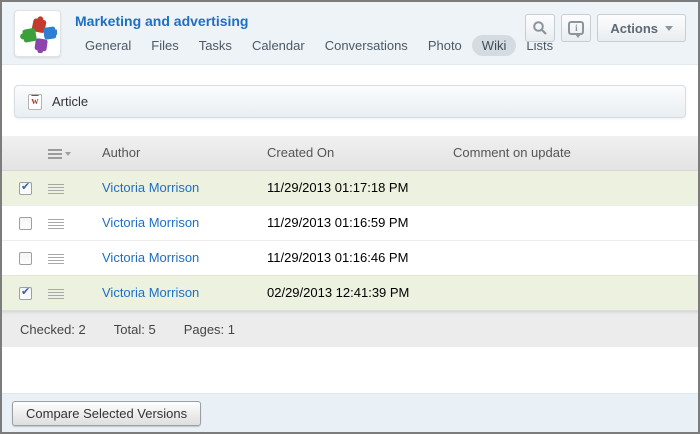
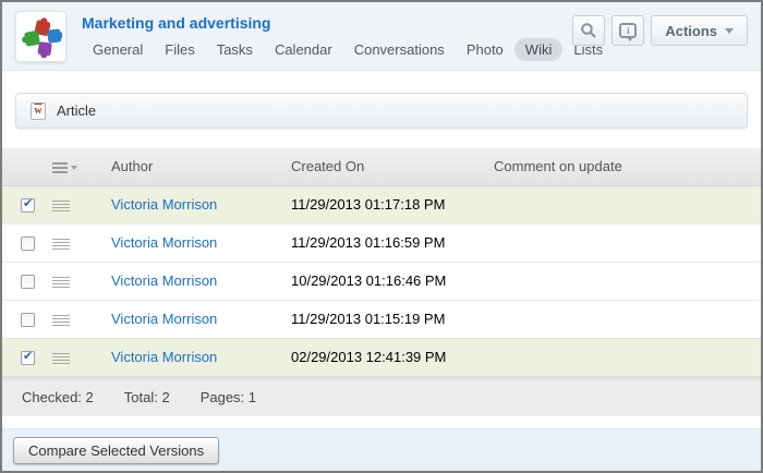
  Marketing and advertising
  General
  Files
  Tasks
  Calendar
  Conversations
  Photo
  Wiki
  Lists
  i
  Actions
  w
  Article
  		Author	Created On	Comment on update
  		Victoria Morrison	11/29/2013 01:17:18 PM
  		Victoria Morrison	11/29/2013 01:16:59 PM
- 		Victoria Morrison	11/29/2013 01:16:46 PM
+ 		Victoria Morrison	10/29/2013 01:16:46 PM
+ 		Victoria Morrison	11/29/2013 01:15:19 PM
  		Victoria Morrison	02/29/2013 12:41:39 PM
  Checked: 2
- Total: 5
+ Total: 2
  Pages: 1
  Compare Selected Versions
